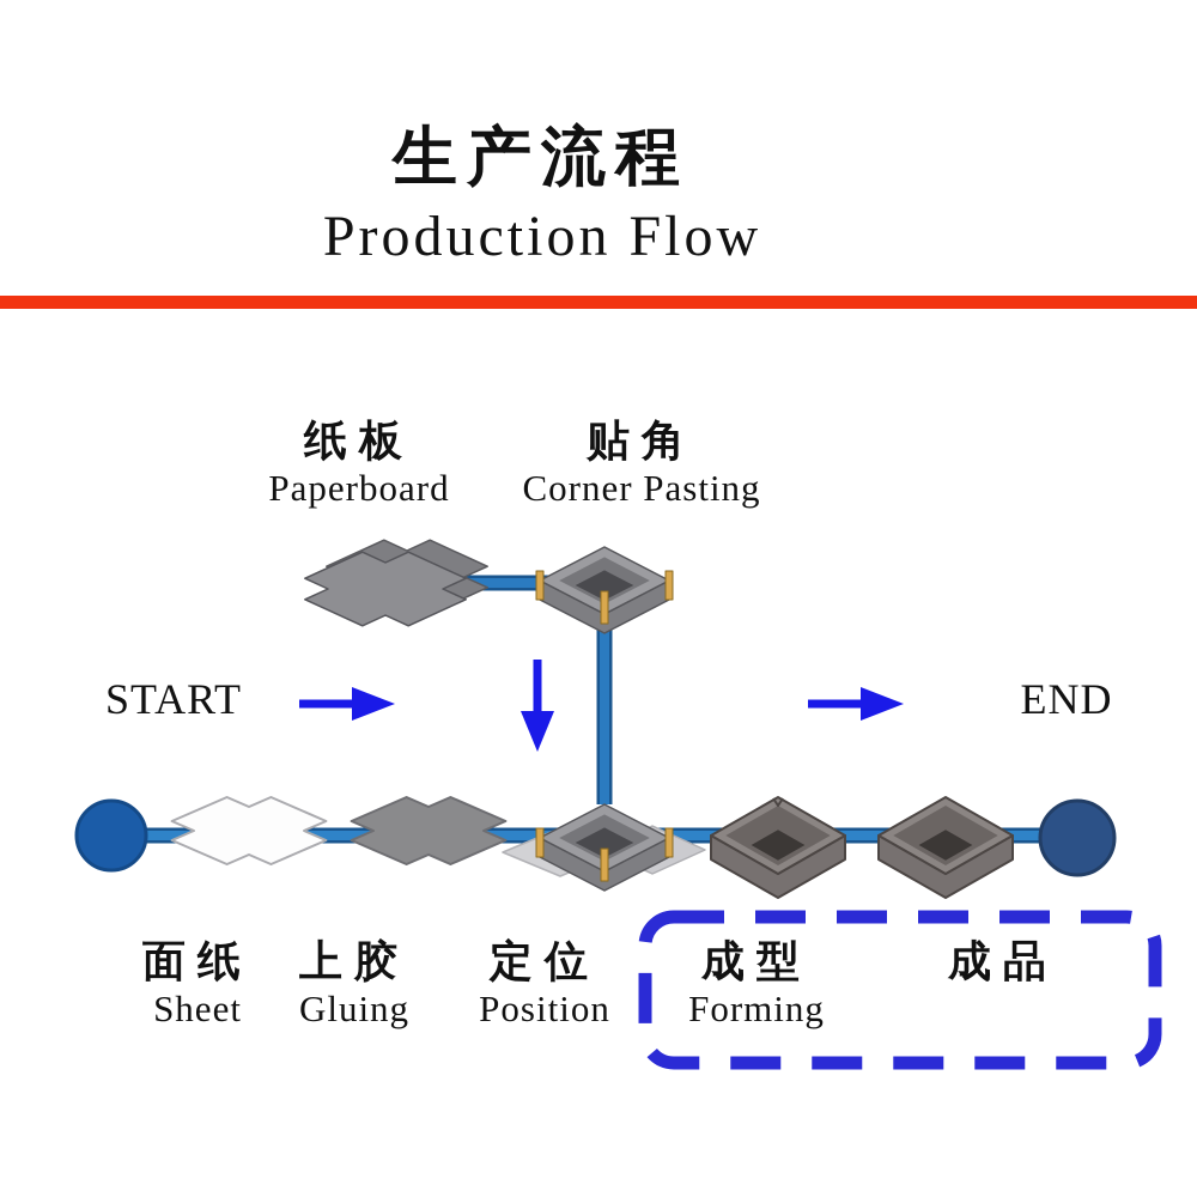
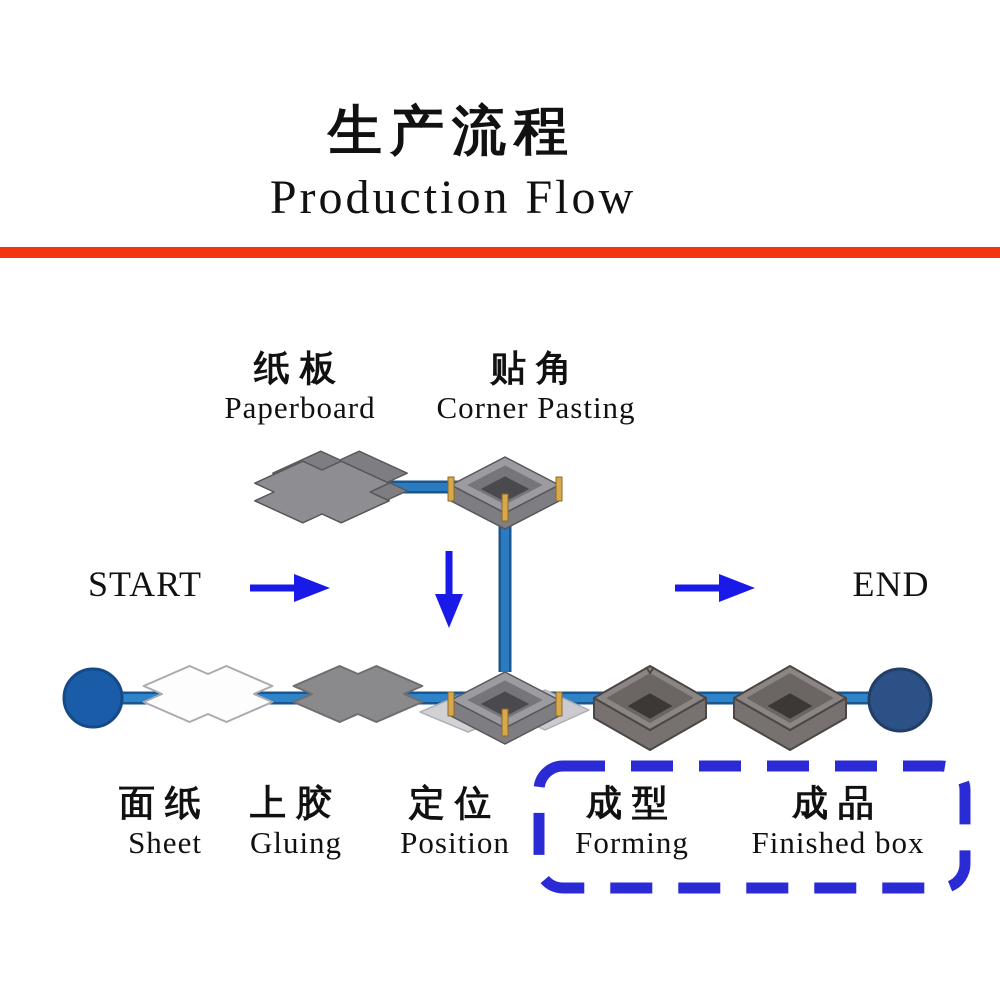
  生产流程
  Production Flow
  纸板
  Paperboard
  贴角
  Corner Pasting
  START
  END
  面纸
  Sheet
  上胶
  Gluing
  定位
  Position
  成型
  Forming
  成品
+ Finished box
